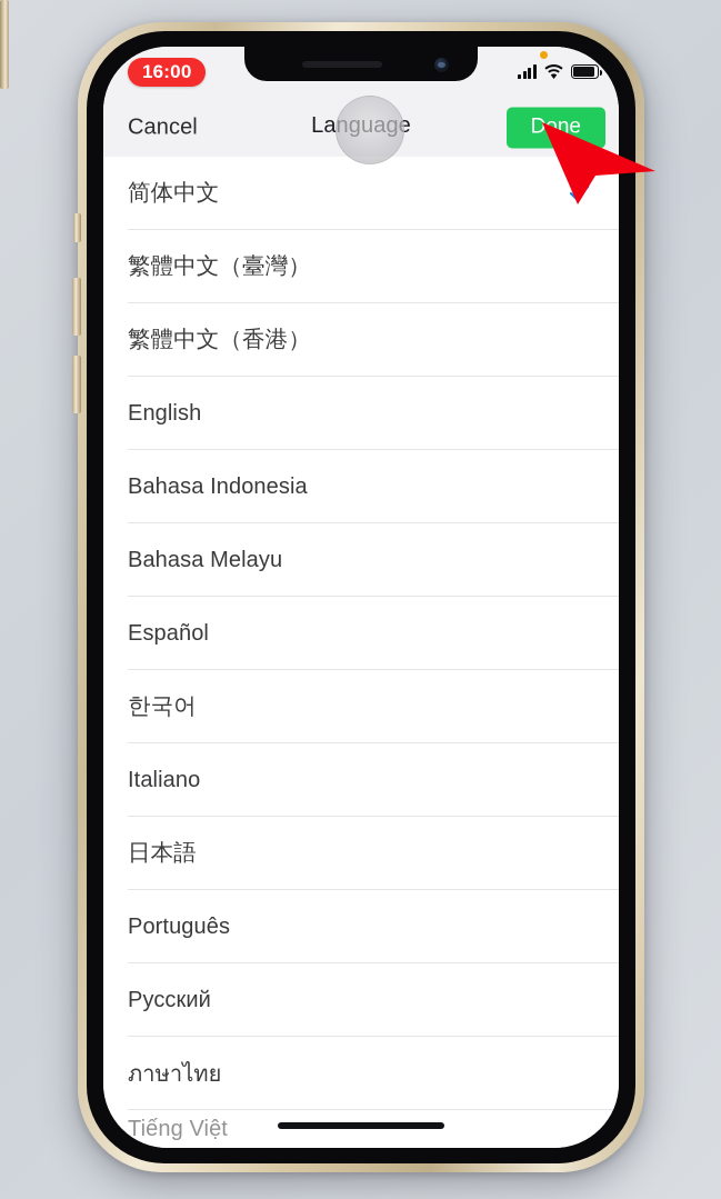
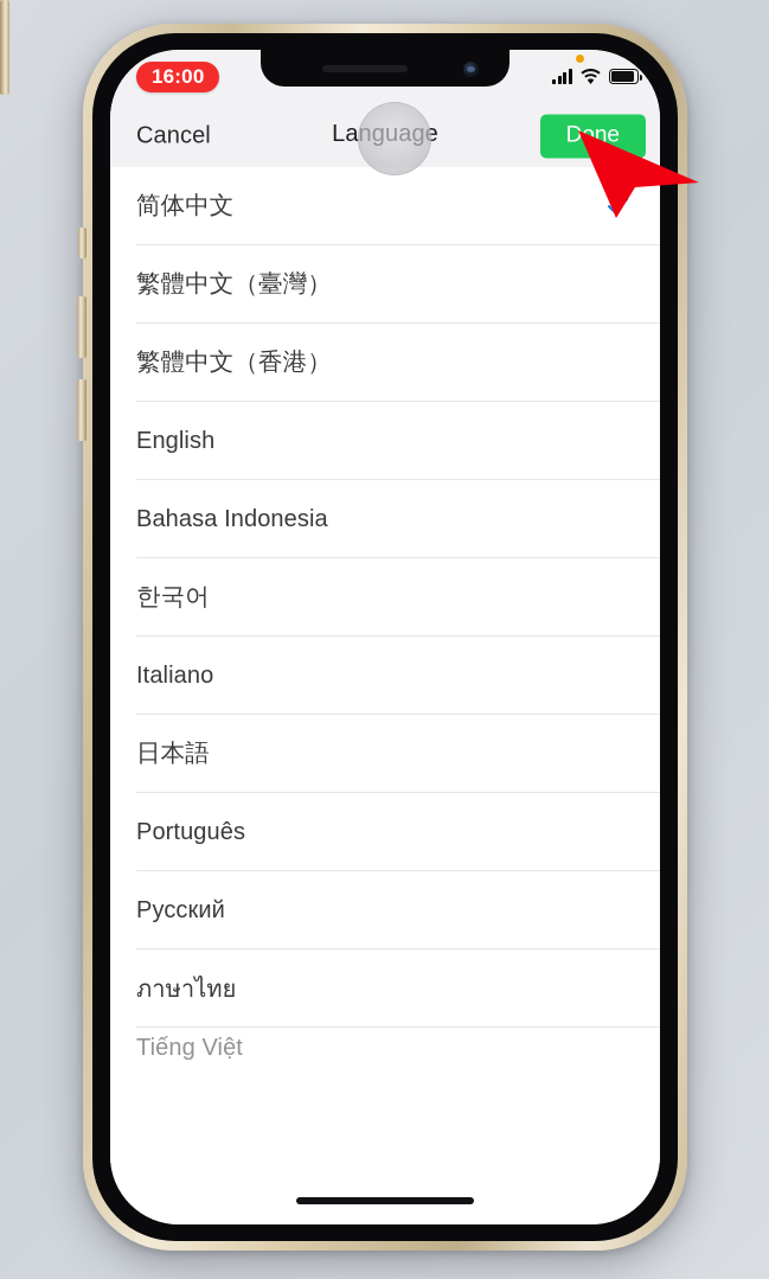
  16:00
  Cancel
  Done
  简体中文
  繁體中文（臺灣）
  繁體中文（香港）
  English
  Bahasa Indonesia
- Bahasa Melayu
- Español
  한국어
  Italiano
  日本語
  Português
  Русский
  ภาษาไทย
  Tiếng Việt
